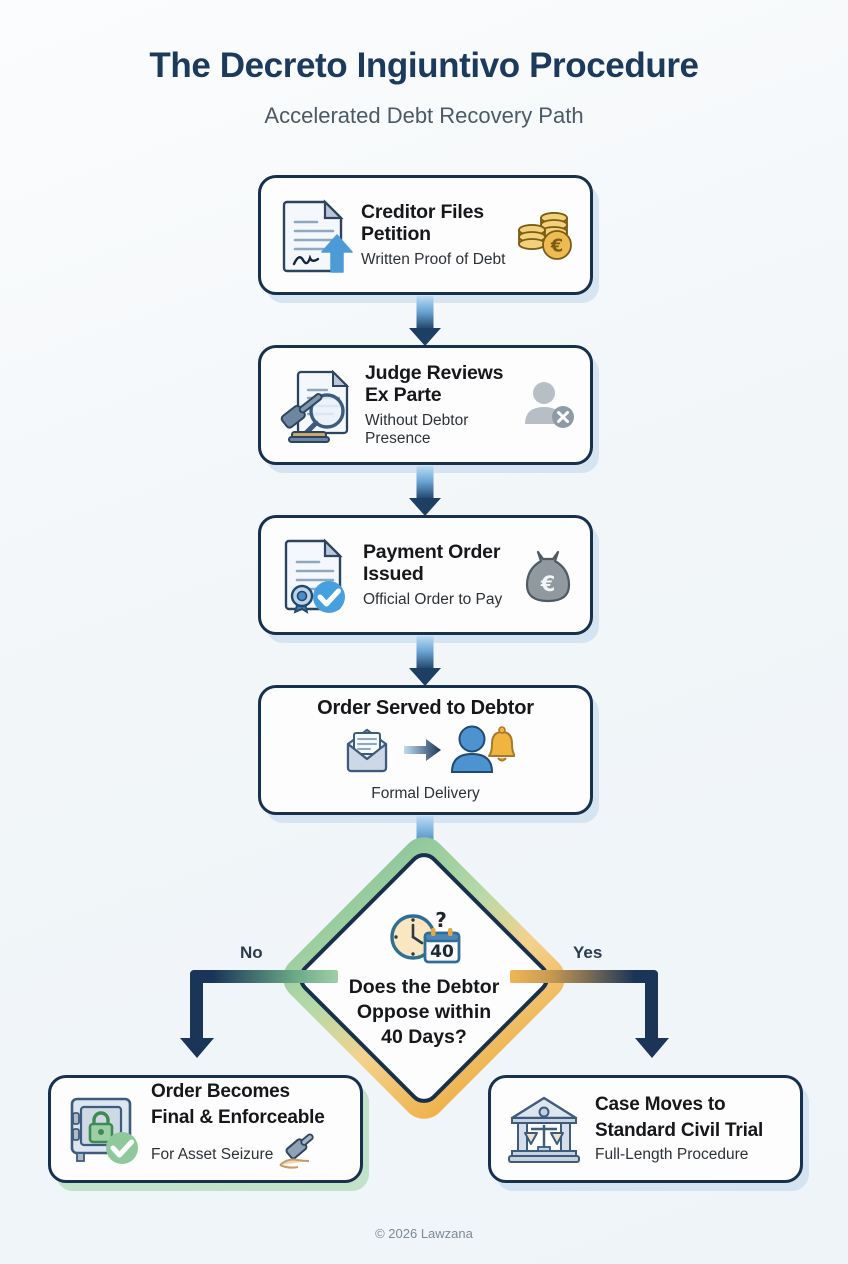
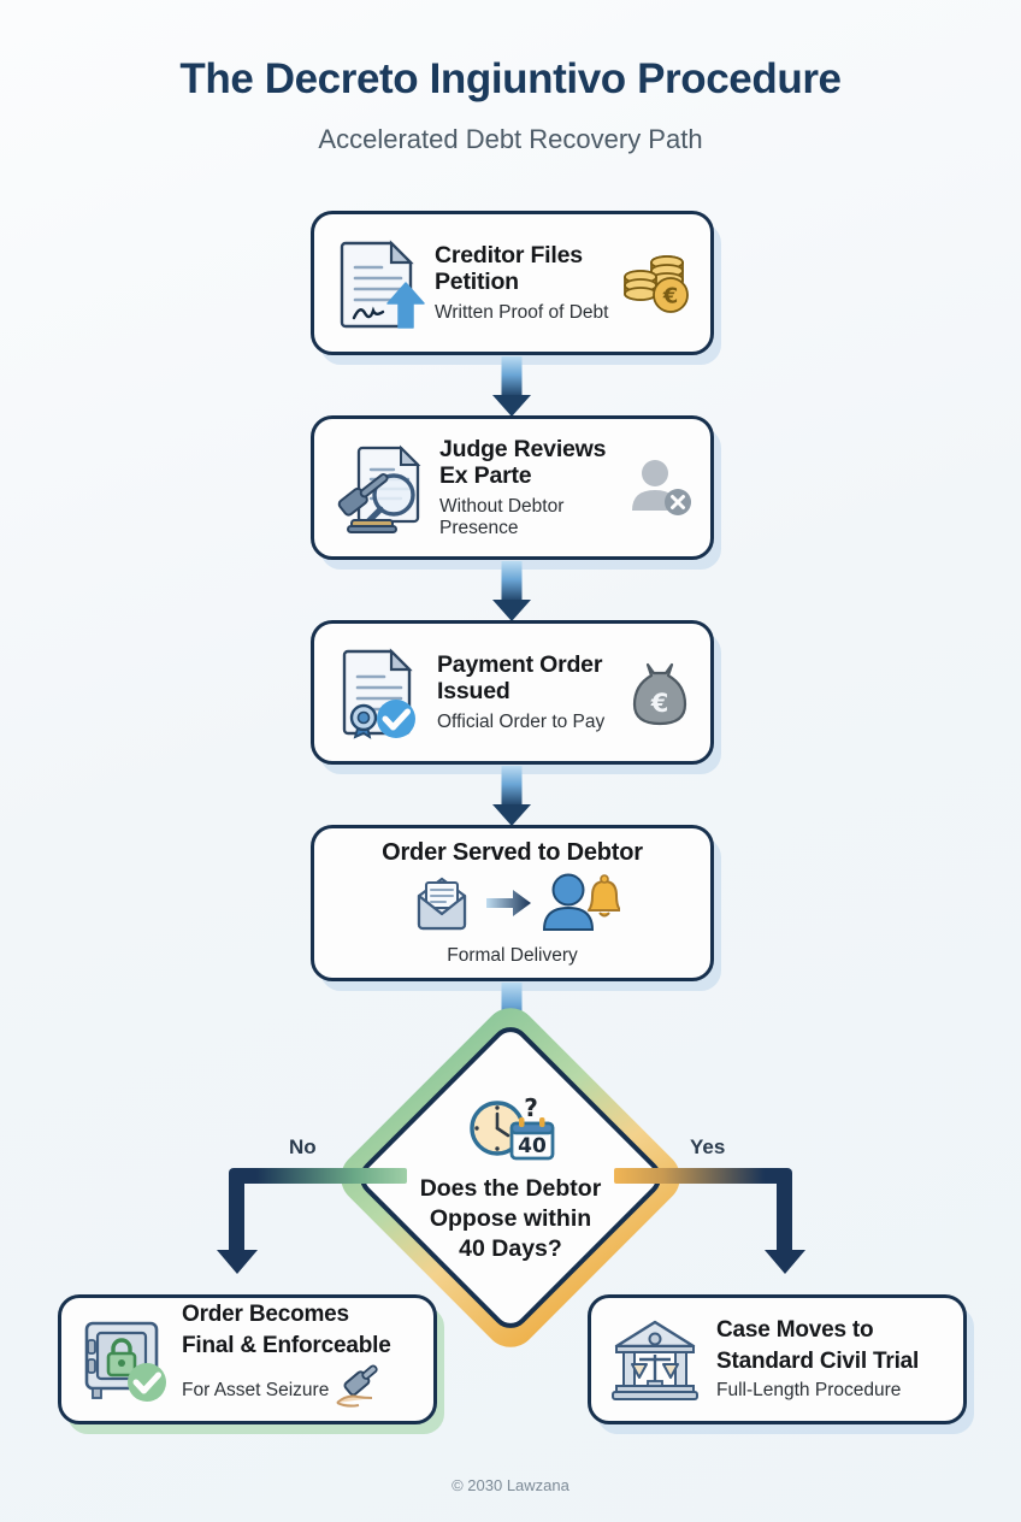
  The Decreto Ingiuntivo Procedure
  Accelerated Debt Recovery Path
  Creditor Files Petition
  Written Proof of Debt
  €
  Judge Reviews Ex Parte
  Without Debtor Presence
  Payment Order Issued
  Official Order to Pay
  €
  Order Served to Debtor
  Formal Delivery
  ?
  40
  Does the Debtor
  Oppose within
  40 Days?
  No
  Yes
  Order Becomes
  Final & Enforceable
  For Asset Seizure
  Case Moves to
  Standard Civil Trial
  Full-Length Procedure
- © 2026 Lawzana
+ © 2030 Lawzana
